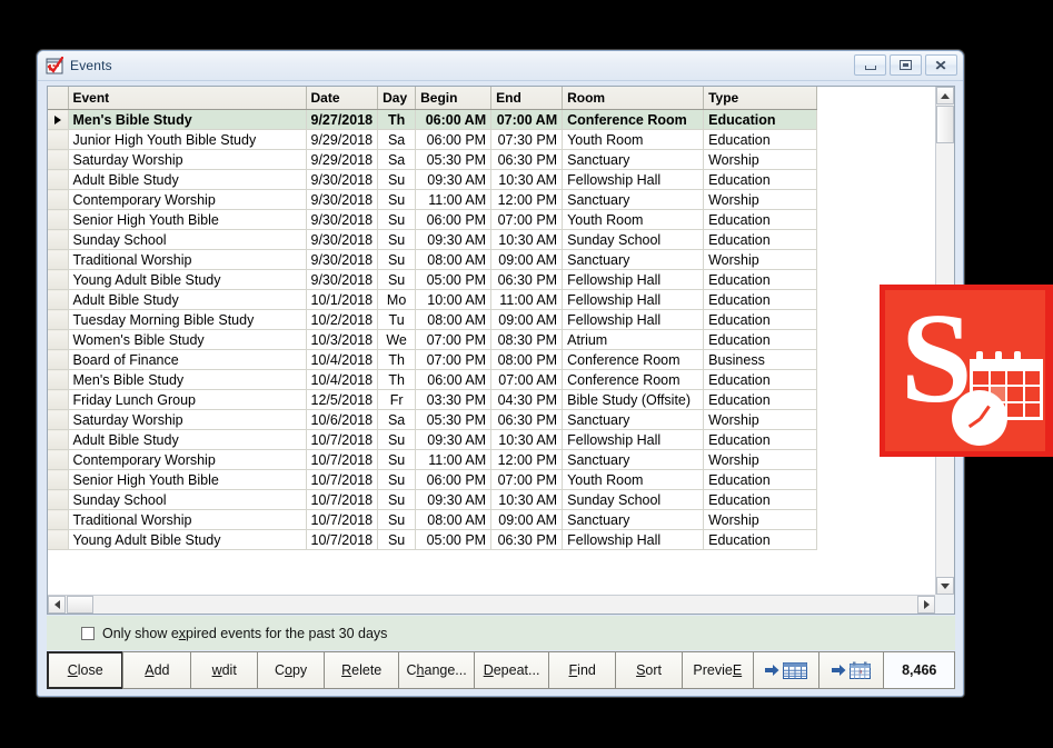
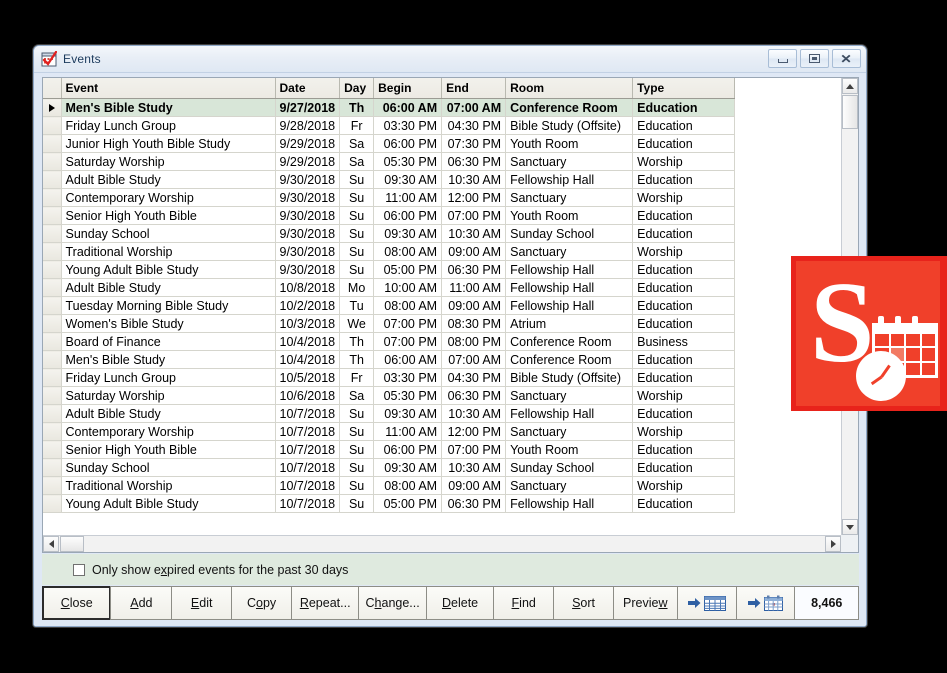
  Events
  ✕
  	Event	Date	Day	Begin	End	Room	Type
  	Men's Bible Study	9/27/2018	Th	06:00 AM	07:00 AM	Conference Room	Education
+ 	Friday Lunch Group	9/28/2018	Fr	03:30 PM	04:30 PM	Bible Study (Offsite)	Education
  	Junior High Youth Bible Study	9/29/2018	Sa	06:00 PM	07:30 PM	Youth Room	Education
  	Saturday Worship	9/29/2018	Sa	05:30 PM	06:30 PM	Sanctuary	Worship
  	Adult Bible Study	9/30/2018	Su	09:30 AM	10:30 AM	Fellowship Hall	Education
  	Contemporary Worship	9/30/2018	Su	11:00 AM	12:00 PM	Sanctuary	Worship
  	Senior High Youth Bible	9/30/2018	Su	06:00 PM	07:00 PM	Youth Room	Education
  	Sunday School	9/30/2018	Su	09:30 AM	10:30 AM	Sunday School	Education
  	Traditional Worship	9/30/2018	Su	08:00 AM	09:00 AM	Sanctuary	Worship
  	Young Adult Bible Study	9/30/2018	Su	05:00 PM	06:30 PM	Fellowship Hall	Education
- 	Adult Bible Study	10/1/2018	Mo	10:00 AM	11:00 AM	Fellowship Hall	Education
+ 	Adult Bible Study	10/8/2018	Mo	10:00 AM	11:00 AM	Fellowship Hall	Education
  	Tuesday Morning Bible Study	10/2/2018	Tu	08:00 AM	09:00 AM	Fellowship Hall	Education
  	Women's Bible Study	10/3/2018	We	07:00 PM	08:30 PM	Atrium	Education
  	Board of Finance	10/4/2018	Th	07:00 PM	08:00 PM	Conference Room	Business
  	Men's Bible Study	10/4/2018	Th	06:00 AM	07:00 AM	Conference Room	Education
- 	Friday Lunch Group	12/5/2018	Fr	03:30 PM	04:30 PM	Bible Study (Offsite)	Education
+ 	Friday Lunch Group	10/5/2018	Fr	03:30 PM	04:30 PM	Bible Study (Offsite)	Education
  	Saturday Worship	10/6/2018	Sa	05:30 PM	06:30 PM	Sanctuary	Worship
  	Adult Bible Study	10/7/2018	Su	09:30 AM	10:30 AM	Fellowship Hall	Education
  	Contemporary Worship	10/7/2018	Su	11:00 AM	12:00 PM	Sanctuary	Worship
  	Senior High Youth Bible	10/7/2018	Su	06:00 PM	07:00 PM	Youth Room	Education
  	Sunday School	10/7/2018	Su	09:30 AM	10:30 AM	Sunday School	Education
  	Traditional Worship	10/7/2018	Su	08:00 AM	09:00 AM	Sanctuary	Worship
  	Young Adult Bible Study	10/7/2018	Su	05:00 PM	06:30 PM	Fellowship Hall	Education
  Only show expired events for the past 30 days
  Close
  Add
- wdit
+ Edit
  Copy
- Relete
+ Repeat...
  Change...
- Depeat...
+ Delete
  Find
  Sort
- PrevieE
+ Preview
  8,466
  S
